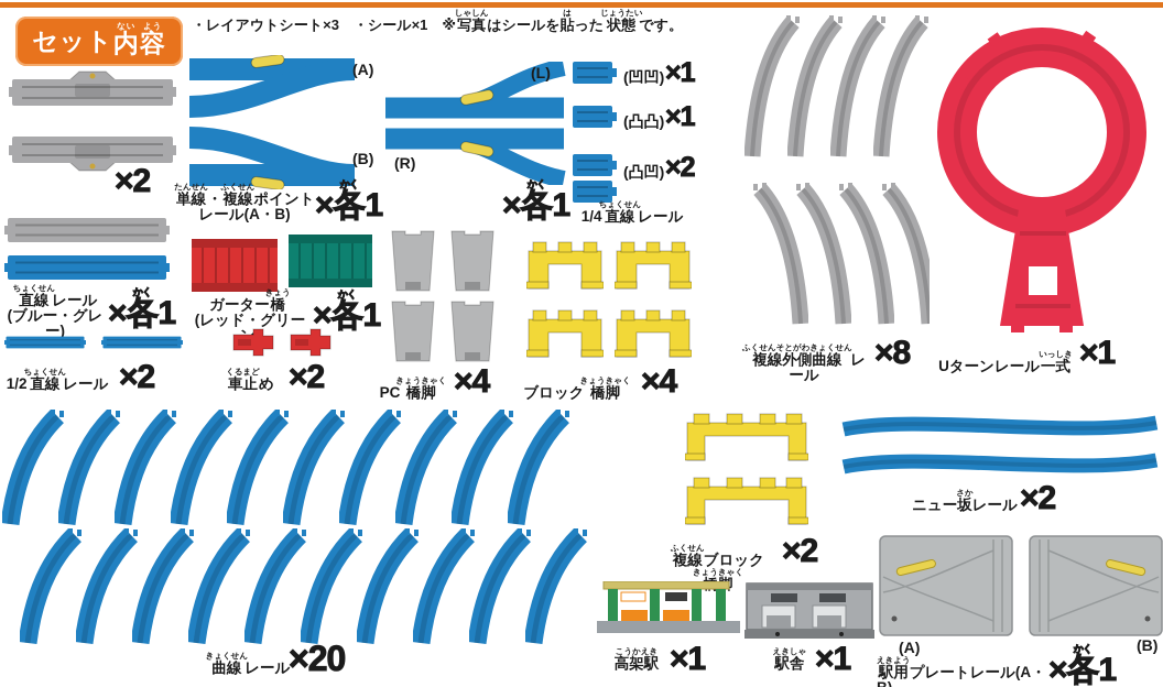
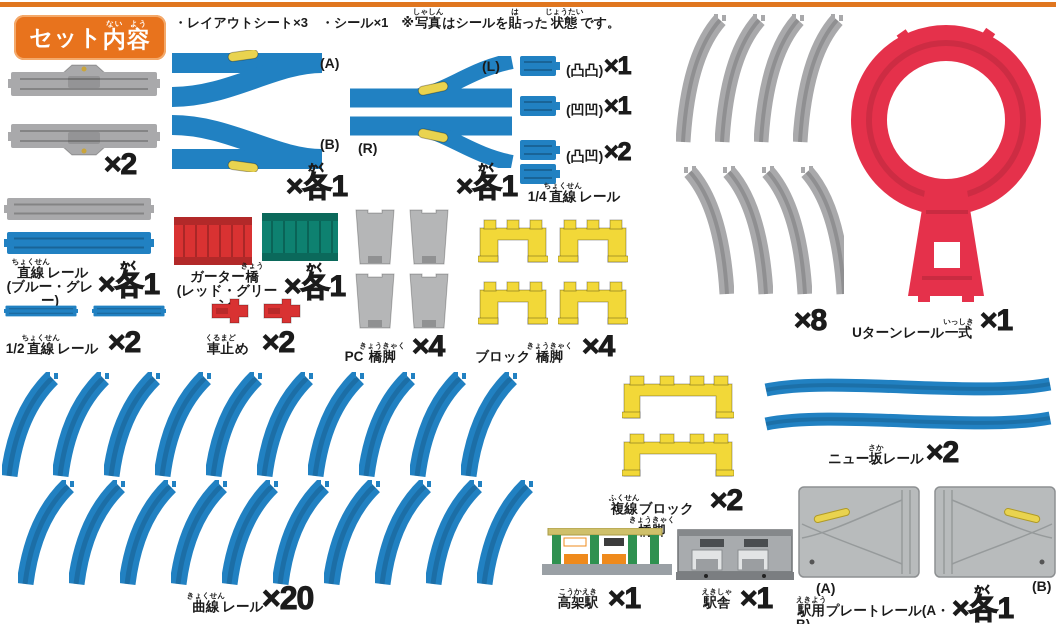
  セット
  内ない
  容よう
  ・レイアウトシート×3 ・シール×1 ※写真しゃしんはシールを貼はった状態じょうたいです。
  ×2
  (A)
  (B)
- 単線たんせん・複線ふくせんポイント
- レール(A・B)
  ×各かく1
  (L)
  (R)
  ×各かく1
- (凹凹)
+ (凸凸)
  ×1
- (凸凸)
+ (凹凹)
  ×1
  (凸凹)
  ×2
  1/4直線ちょくせんレール
- 複線外側曲線ふくせんそとがわきょくせんレール
  ×8
  Uターンレール一式いっしき
  ×1
  直線ちょくせんレール
  (ブルー・グレー)
  ×各かく1
  ガーター橋きょう
  (レッド・グリー
  ×各かく1
  1/2直線ちょくせんレール
  ×2
  車止くるまどめ
  ×2
  PC橋脚きょうきゃく
  ×4
  ブロック橋脚きょうきゃく
  ×4
  曲線きょくせんレール
  ×20
  複線ふくせんブロック脚きょうきゃく
  ×2
  ニュー坂さかレール
  ×2
  高架駅こうかえき
  ×1
  駅舎えきしゃ
  ×1
  (A)
  (B)
  駅用えきようプレートレール(A・
  ×各かく1
